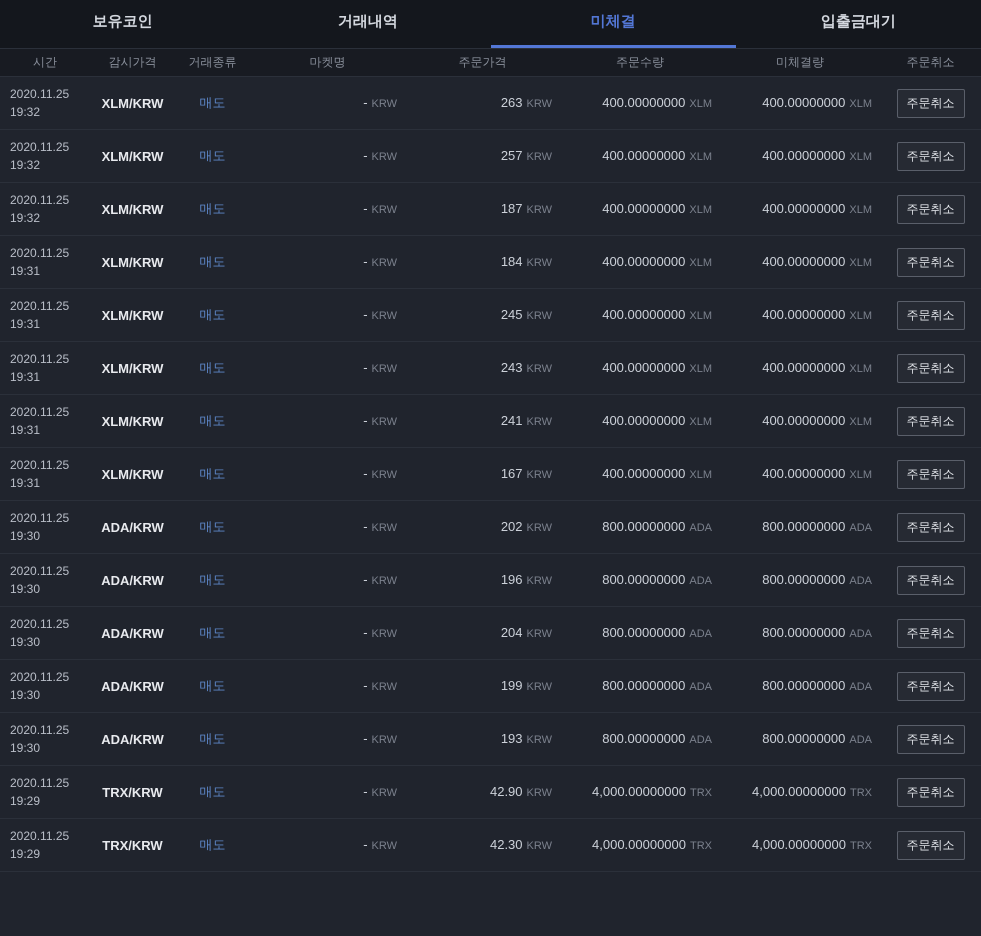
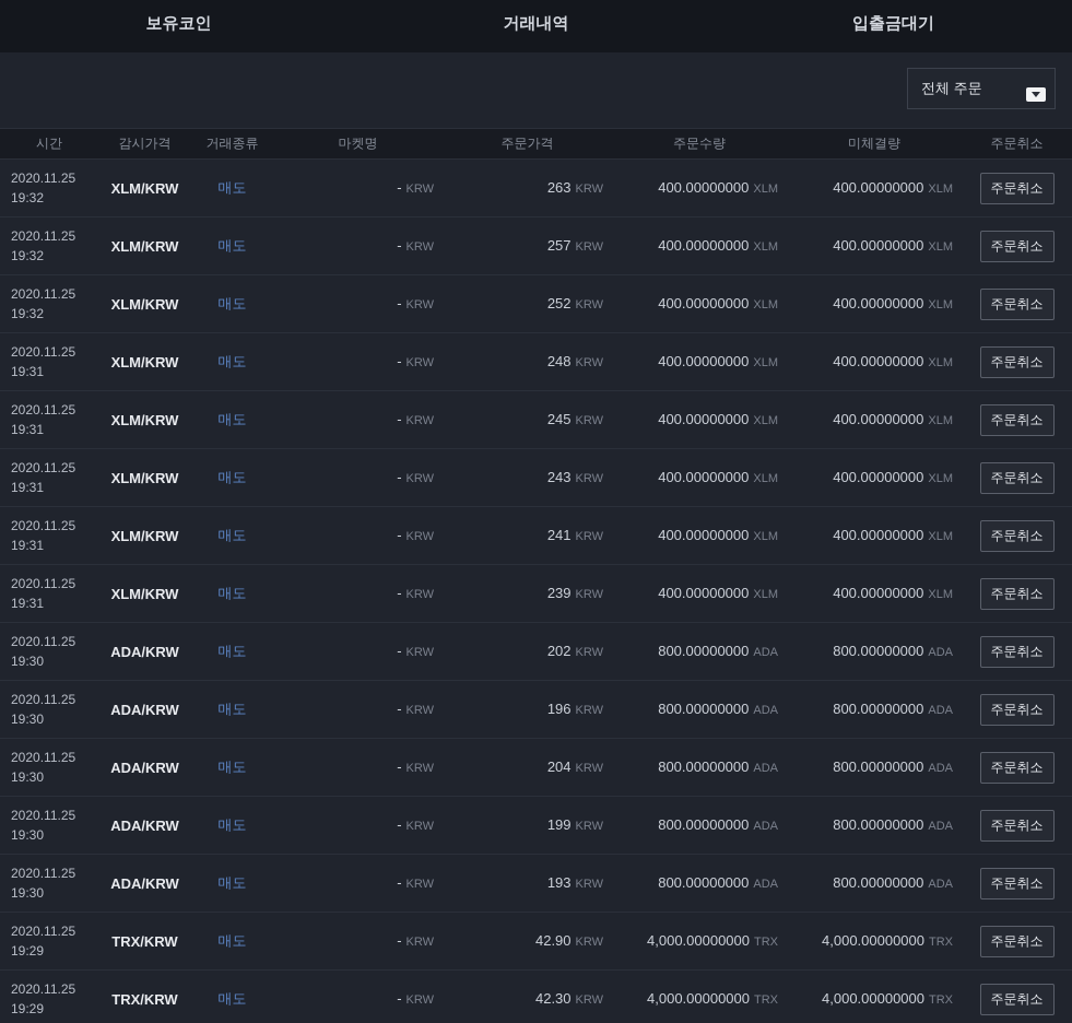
  보유코인
  거래내역
- 미체결
  입출금대기
+ 전체 주문
  시간
  감시가격
  거래종류
  마켓명
  주문가격
  주문수량
  미체결량
  주문취소
  2020.11.25
  19:32
  XLM/KRW
  매도
  - KRW
  263 KRW
  400.00000000 XLM
  400.00000000 XLM
  주문취소
  2020.11.25
  19:32
  XLM/KRW
  매도
  - KRW
  257 KRW
  400.00000000 XLM
  400.00000000 XLM
  주문취소
  2020.11.25
  19:32
  XLM/KRW
  매도
  - KRW
- 187 KRW
+ 252 KRW
  400.00000000 XLM
  400.00000000 XLM
  주문취소
  2020.11.25
  19:31
  XLM/KRW
  매도
  - KRW
- 184 KRW
+ 248 KRW
  400.00000000 XLM
  400.00000000 XLM
  주문취소
  2020.11.25
  19:31
  XLM/KRW
  매도
  - KRW
  245 KRW
  400.00000000 XLM
  400.00000000 XLM
  주문취소
  2020.11.25
  19:31
  XLM/KRW
  매도
  - KRW
  243 KRW
  400.00000000 XLM
  400.00000000 XLM
  주문취소
  2020.11.25
  19:31
  XLM/KRW
  매도
  - KRW
  241 KRW
  400.00000000 XLM
  400.00000000 XLM
  주문취소
  2020.11.25
  19:31
  XLM/KRW
  매도
  - KRW
- 167 KRW
+ 239 KRW
  400.00000000 XLM
  400.00000000 XLM
  주문취소
  2020.11.25
  19:30
  ADA/KRW
  매도
  - KRW
  202 KRW
  800.00000000 ADA
  800.00000000 ADA
  주문취소
  2020.11.25
  19:30
  ADA/KRW
  매도
  - KRW
  196 KRW
  800.00000000 ADA
  800.00000000 ADA
  주문취소
  2020.11.25
  19:30
  ADA/KRW
  매도
  - KRW
  204 KRW
  800.00000000 ADA
  800.00000000 ADA
  주문취소
  2020.11.25
  19:30
  ADA/KRW
  매도
  - KRW
  199 KRW
  800.00000000 ADA
  800.00000000 ADA
  주문취소
  2020.11.25
  19:30
  ADA/KRW
  매도
  - KRW
  193 KRW
  800.00000000 ADA
  800.00000000 ADA
  주문취소
  2020.11.25
  19:29
  TRX/KRW
  매도
  - KRW
  42.90 KRW
  4,000.00000000 TRX
  4,000.00000000 TRX
  주문취소
  2020.11.25
  19:29
  TRX/KRW
  매도
  - KRW
  42.30 KRW
  4,000.00000000 TRX
  4,000.00000000 TRX
  주문취소
